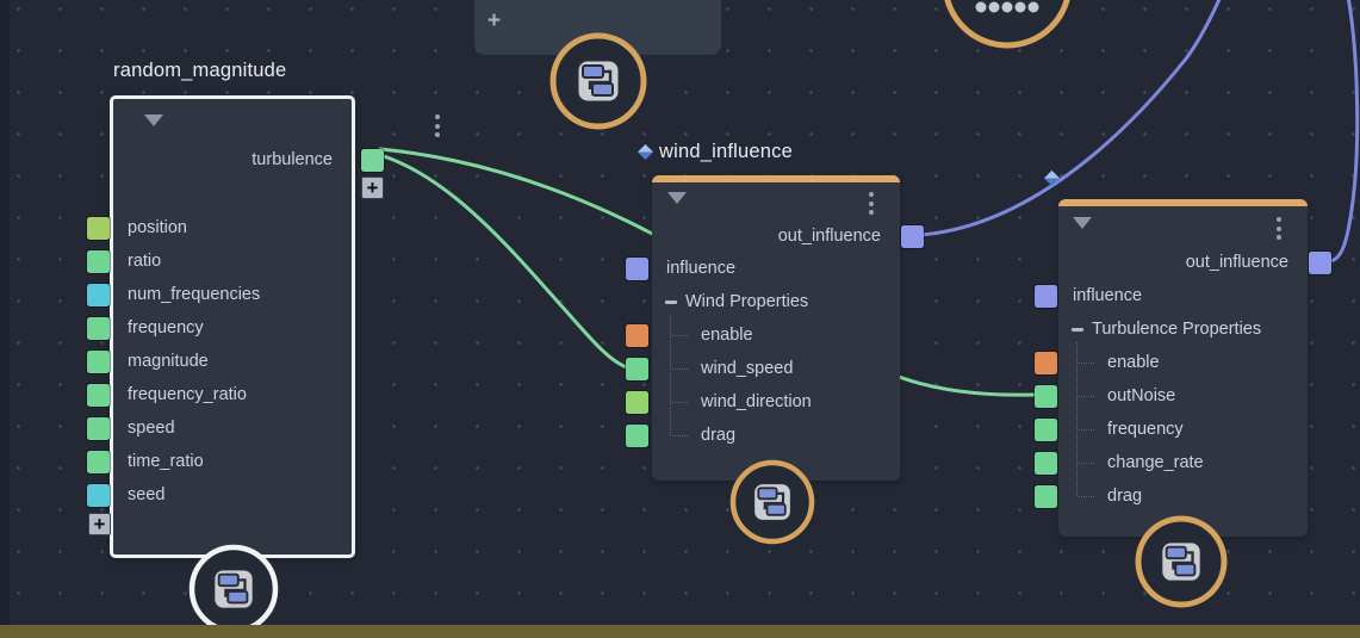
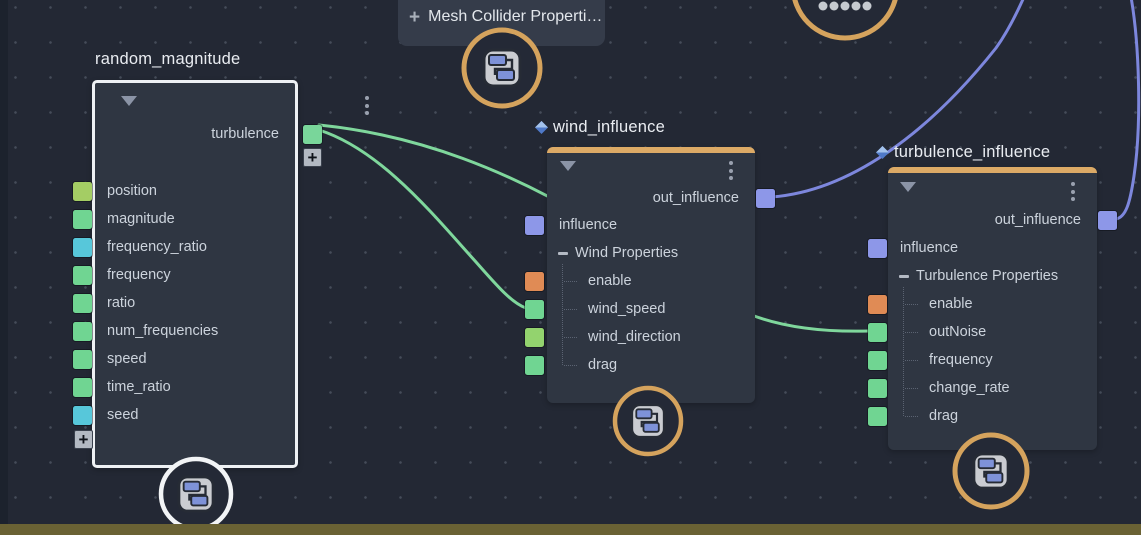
  +
+ Mesh Collider Properti…
  random_magnitude
  turbulence
  position
- ratio
+ magnitude
- num_frequencies
+ frequency_ratio
  frequency
- magnitude
+ ratio
- frequency_ratio
+ num_frequencies
  speed
  time_ratio
  seed
  +
  +
  wind_influence
  out_influence
  influence
  Wind Properties
  enable
  wind_speed
  wind_direction
  drag
+ turbulence_influence
  out_influence
  influence
  Turbulence Properties
  enable
  outNoise
  frequency
  change_rate
  drag
